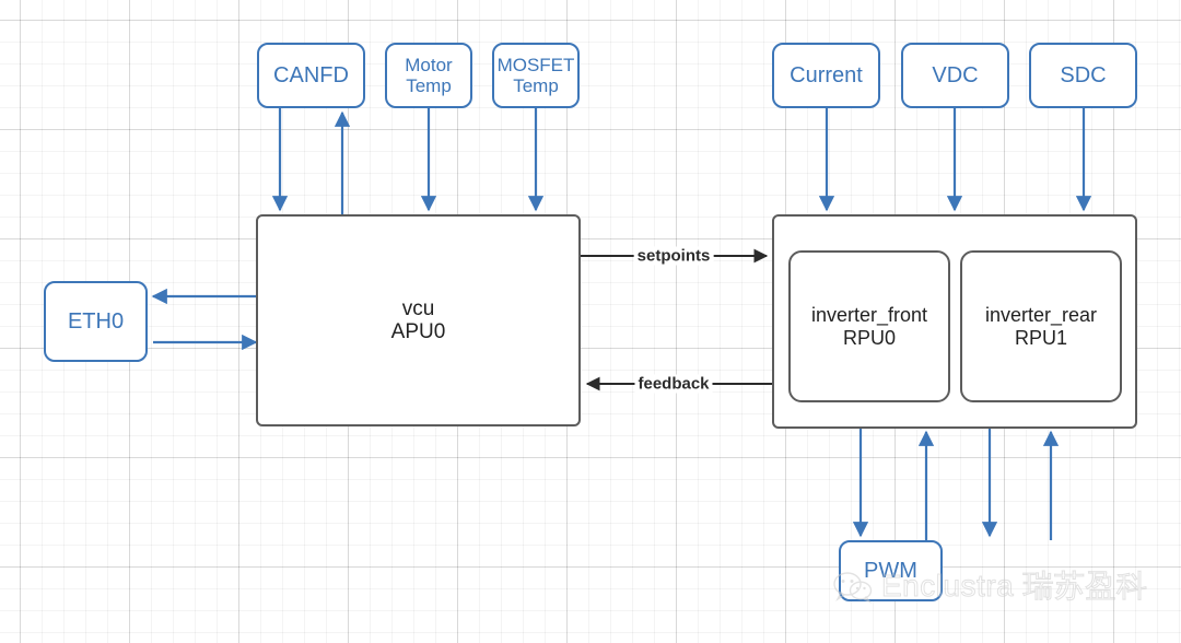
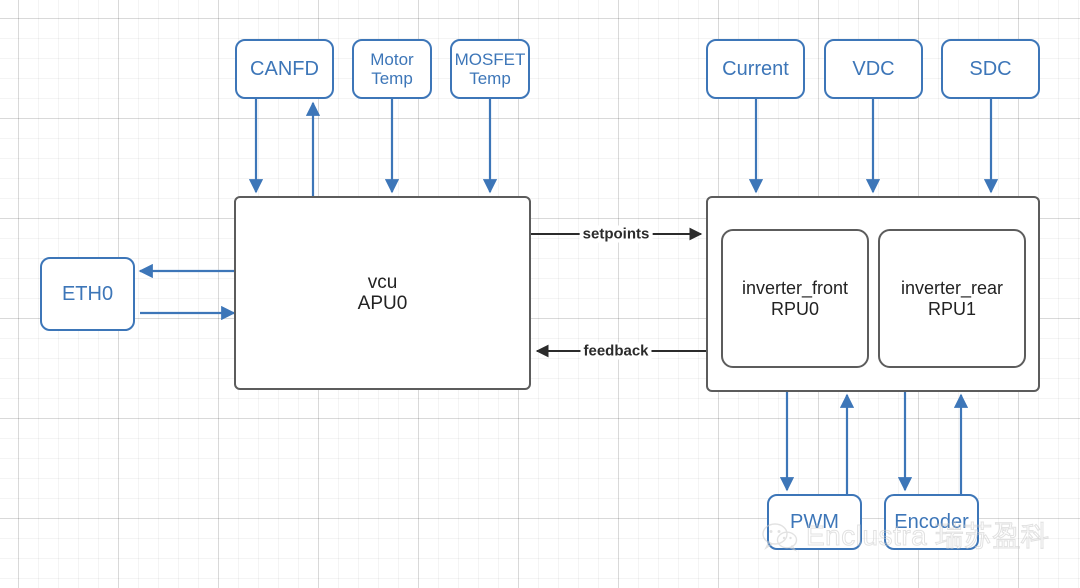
  setpoints
  feedback
  CANFD
  Motor
  Temp
  MOSFET
  Temp
  Current
  VDC
  SDC
  ETH0
  vcu
  APU0
  inverter_front
  RPU0
  inverter_rear
  RPU1
  PWM
+ Encoder
  Enclustra 瑞苏盈科
